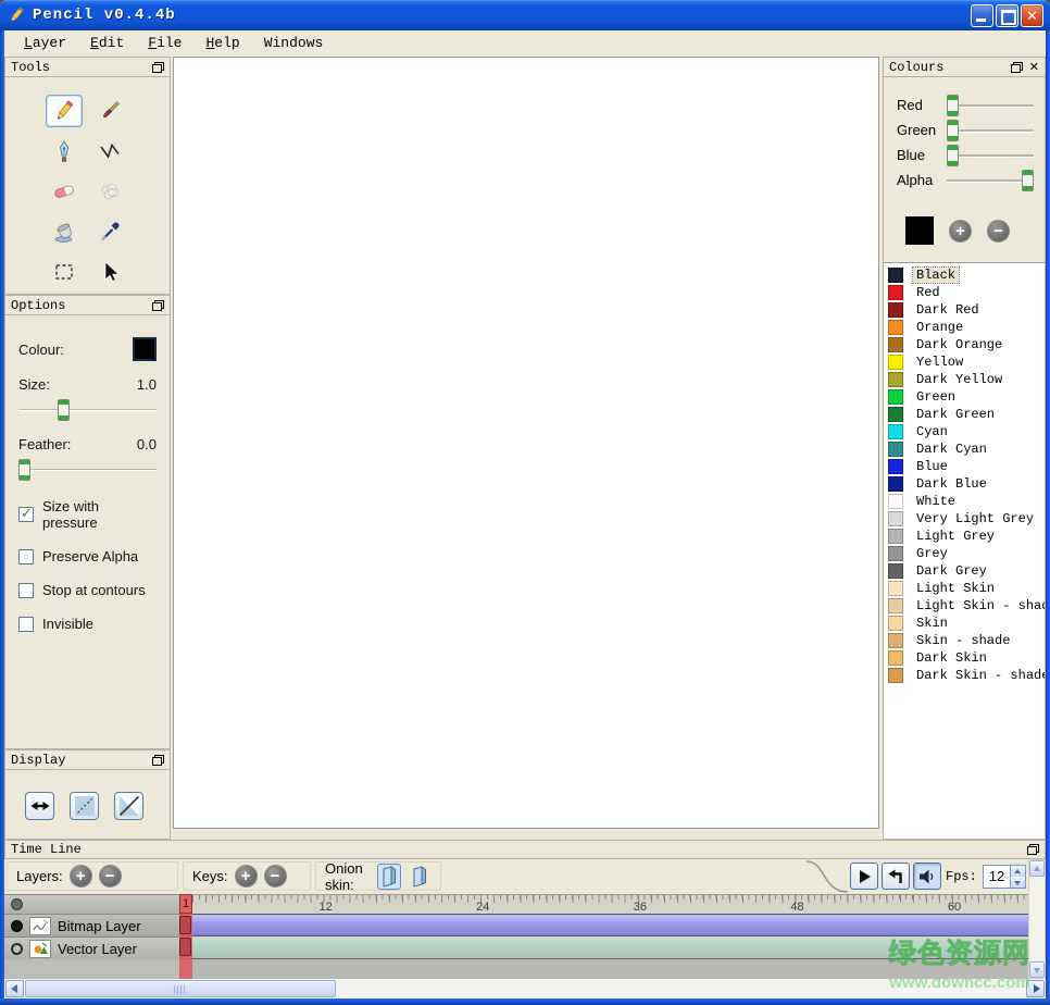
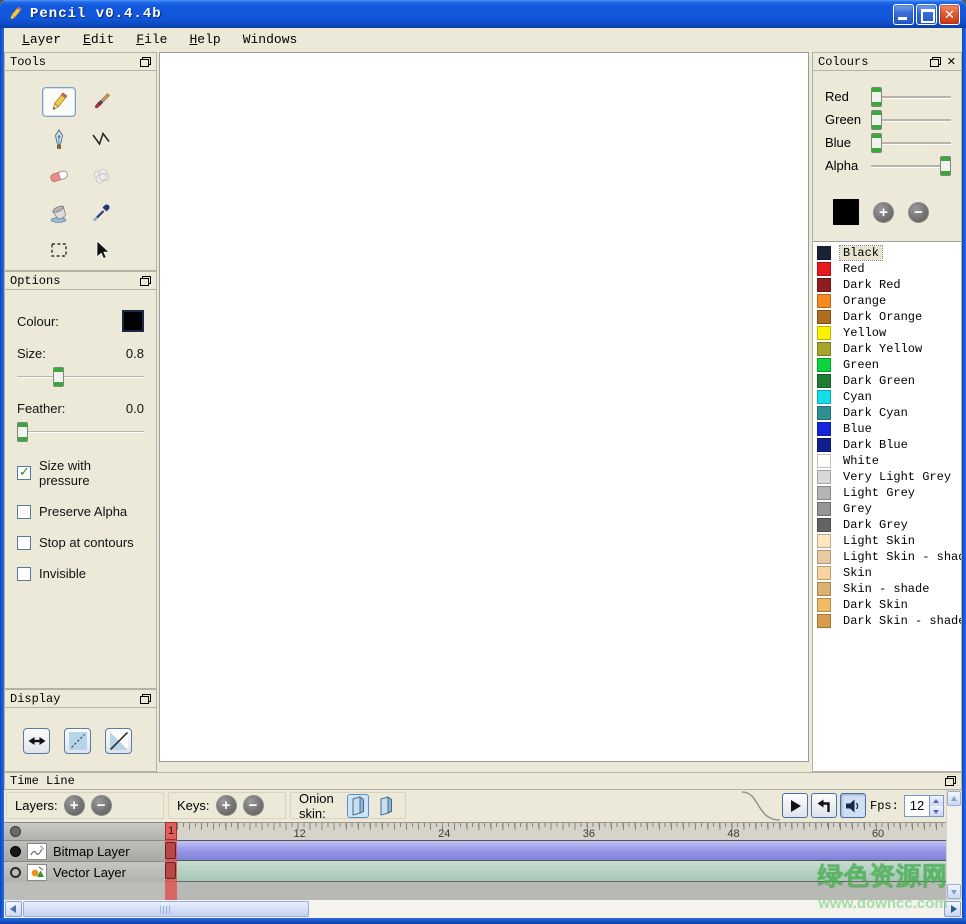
  Pencil v0.4.4b
  Layer
  Edit
  File
  Help
  Windows
  Tools
  Options
  Colour:
  Size:
- 1.0
+ 0.8
  Feather:
  0.0
  Size with pressure
  Preserve Alpha
  Stop at contours
  Invisible
  Display
  Colours
  ✕
  Red
  Green
  Blue
  Alpha
  +
  −
  Black
  Red
  Dark Red
  Orange
  Dark Orange
  Yellow
  Dark Yellow
  Green
  Dark Green
  Cyan
  Dark Cyan
  Blue
  Dark Blue
  White
  Very Light Grey
  Light Grey
  Grey
  Dark Grey
  Light Skin
  Light Skin - sha
  Skin
  Skin - shade
  Dark Skin
  Dark Skin - shad
  Time Line
  Layers:
  +
  −
  Keys:
  +
  −
  Onion skin:
  Fps:
  12
  Bitmap Layer
  Vector Layer
  12
  24
  36
  48
  60
  1
  绿色资源网
  www.downcc.com
